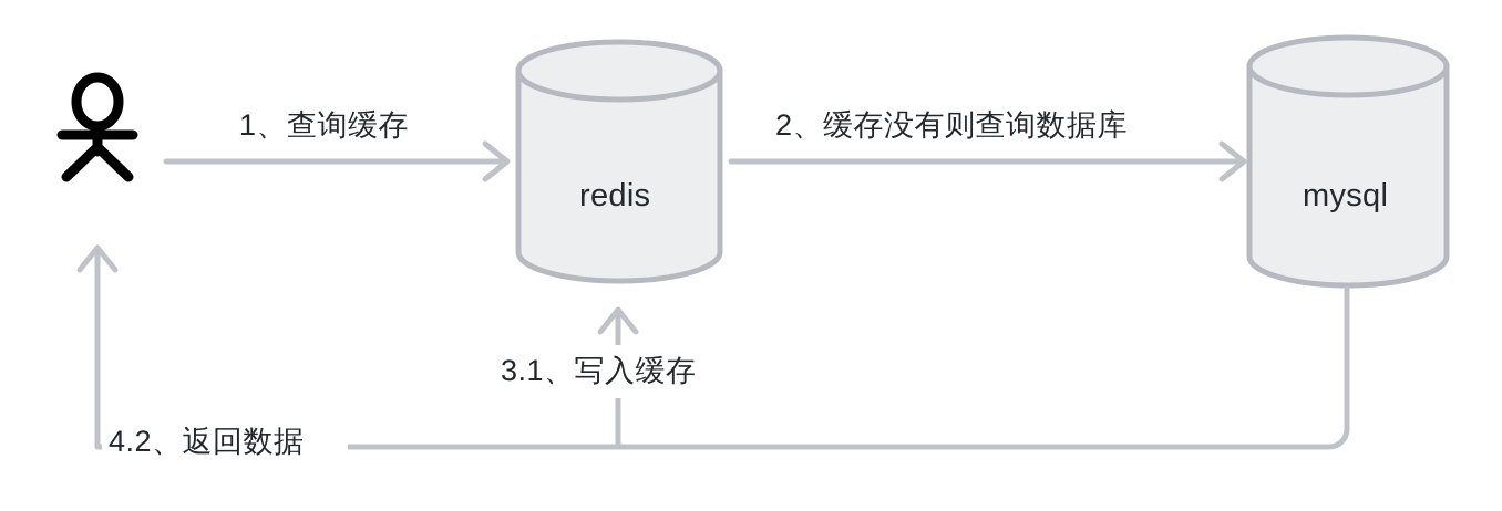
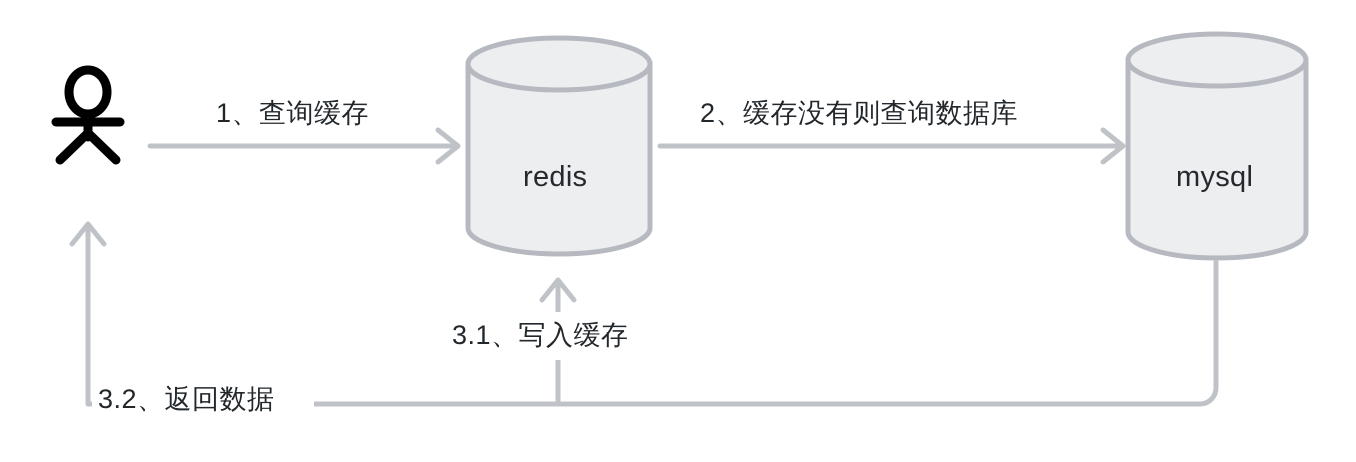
  1、查询缓存
  2、缓存没有则查询数据库
  3.1、写入缓存
- 4.2、返回数据
+ 3.2、返回数据
  redis
  mysql
